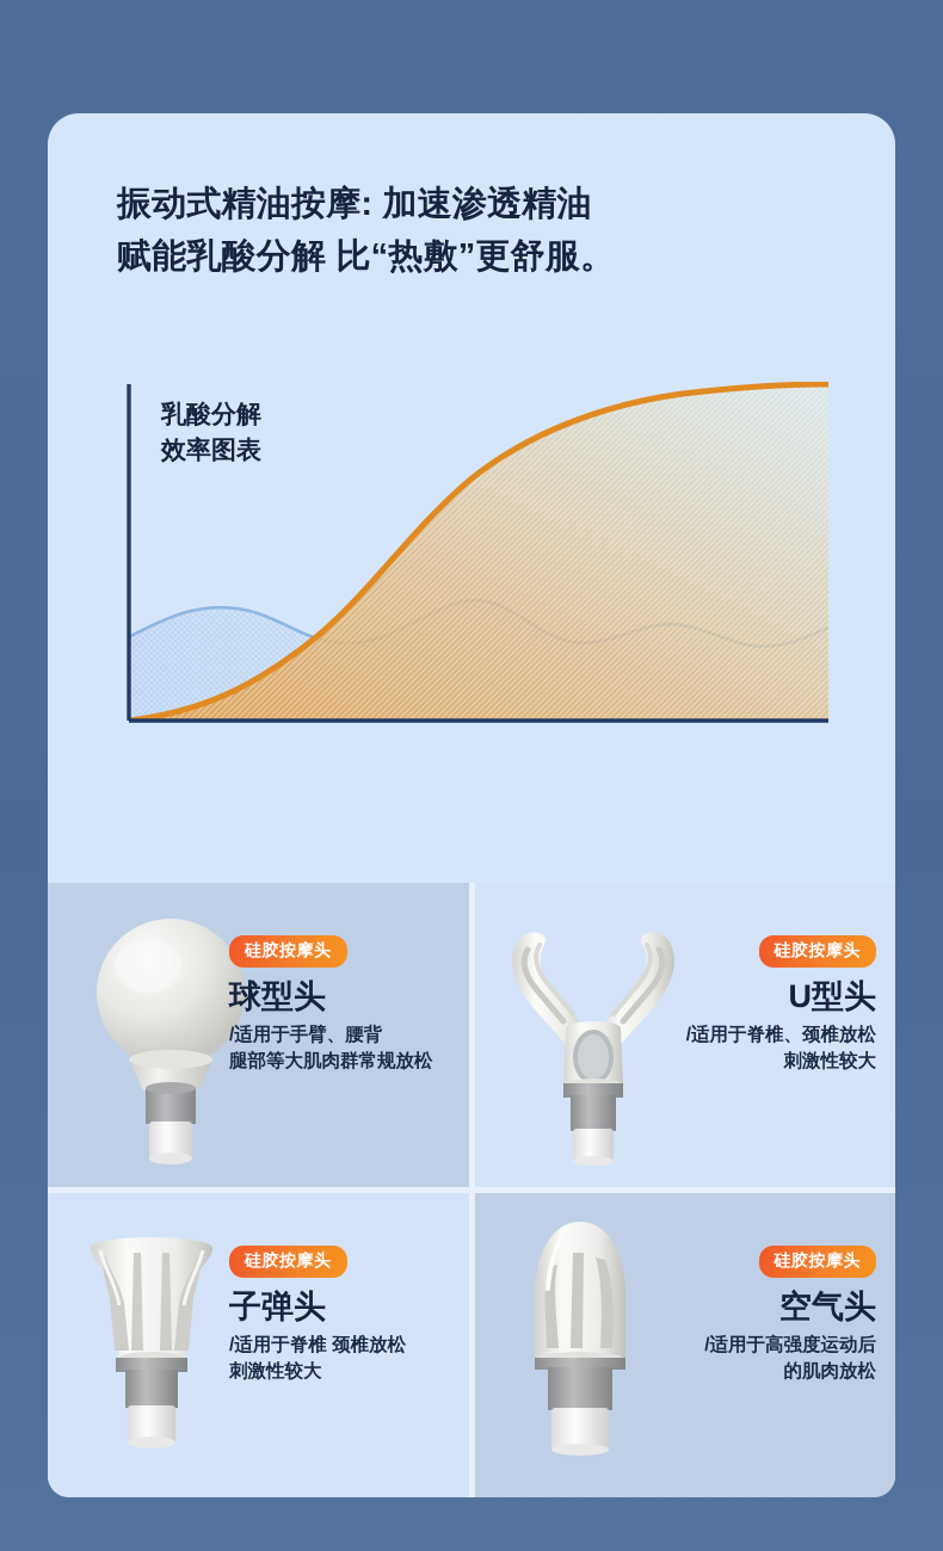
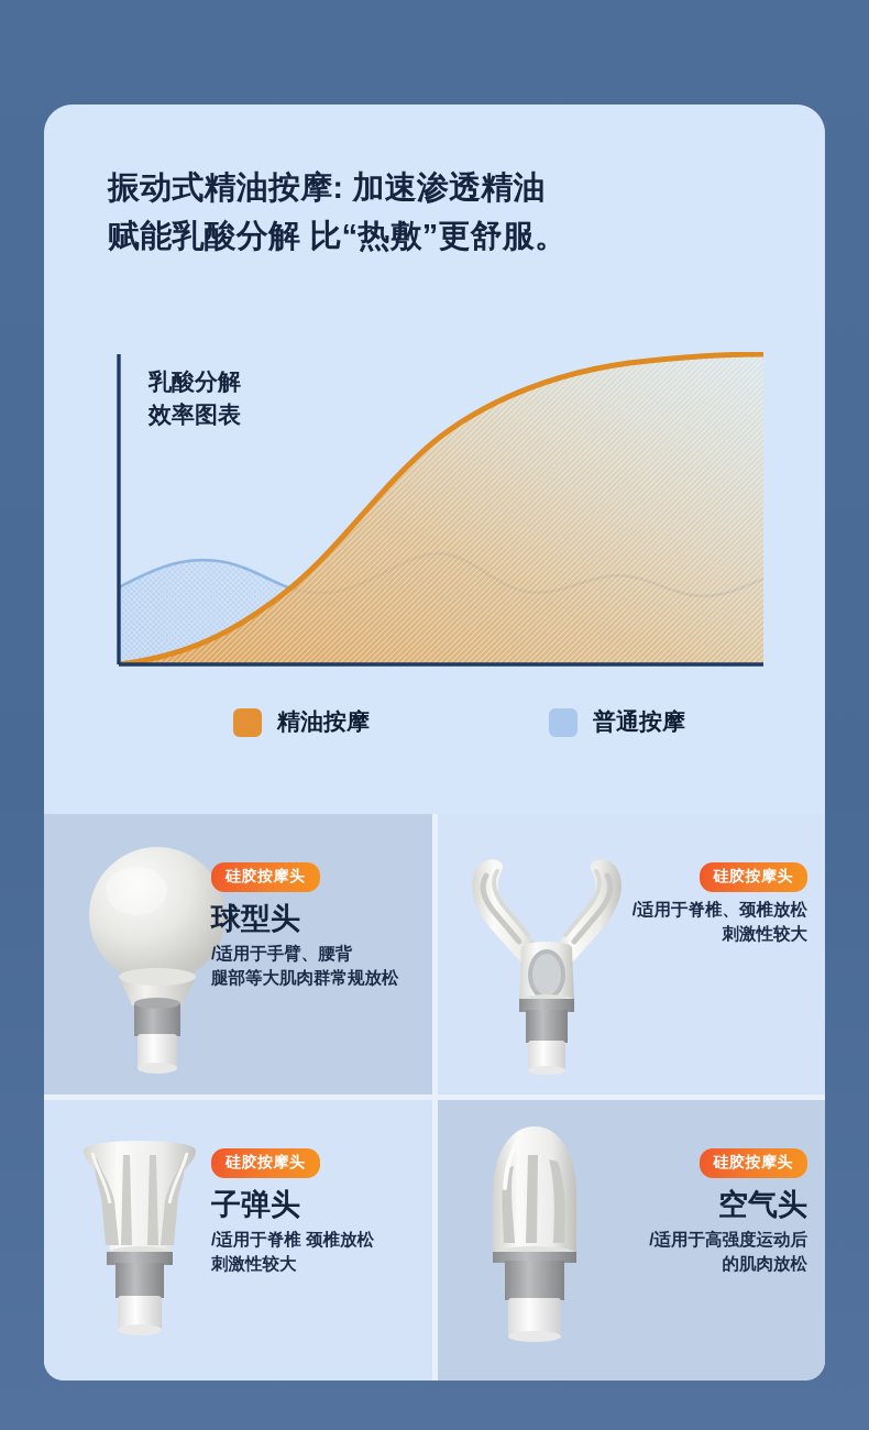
  振动式精油按摩: 加速渗透精油
  赋能乳酸分解 比“热敷”更舒服。
  乳酸分解
  效率图表
+ 精油按摩
+ 普通按摩
  硅胶按摩头
  球型头
  /适用于手臂、腰背
  腿部等大肌肉群常规放松
  硅胶按摩头
- U型头
  /适用于脊椎、颈椎放松
  刺激性较大
  硅胶按摩头
  子弹头
  /适用于脊椎 颈椎放松
  刺激性较大
  硅胶按摩头
  空气头
  /适用于高强度运动后
  的肌肉放松
